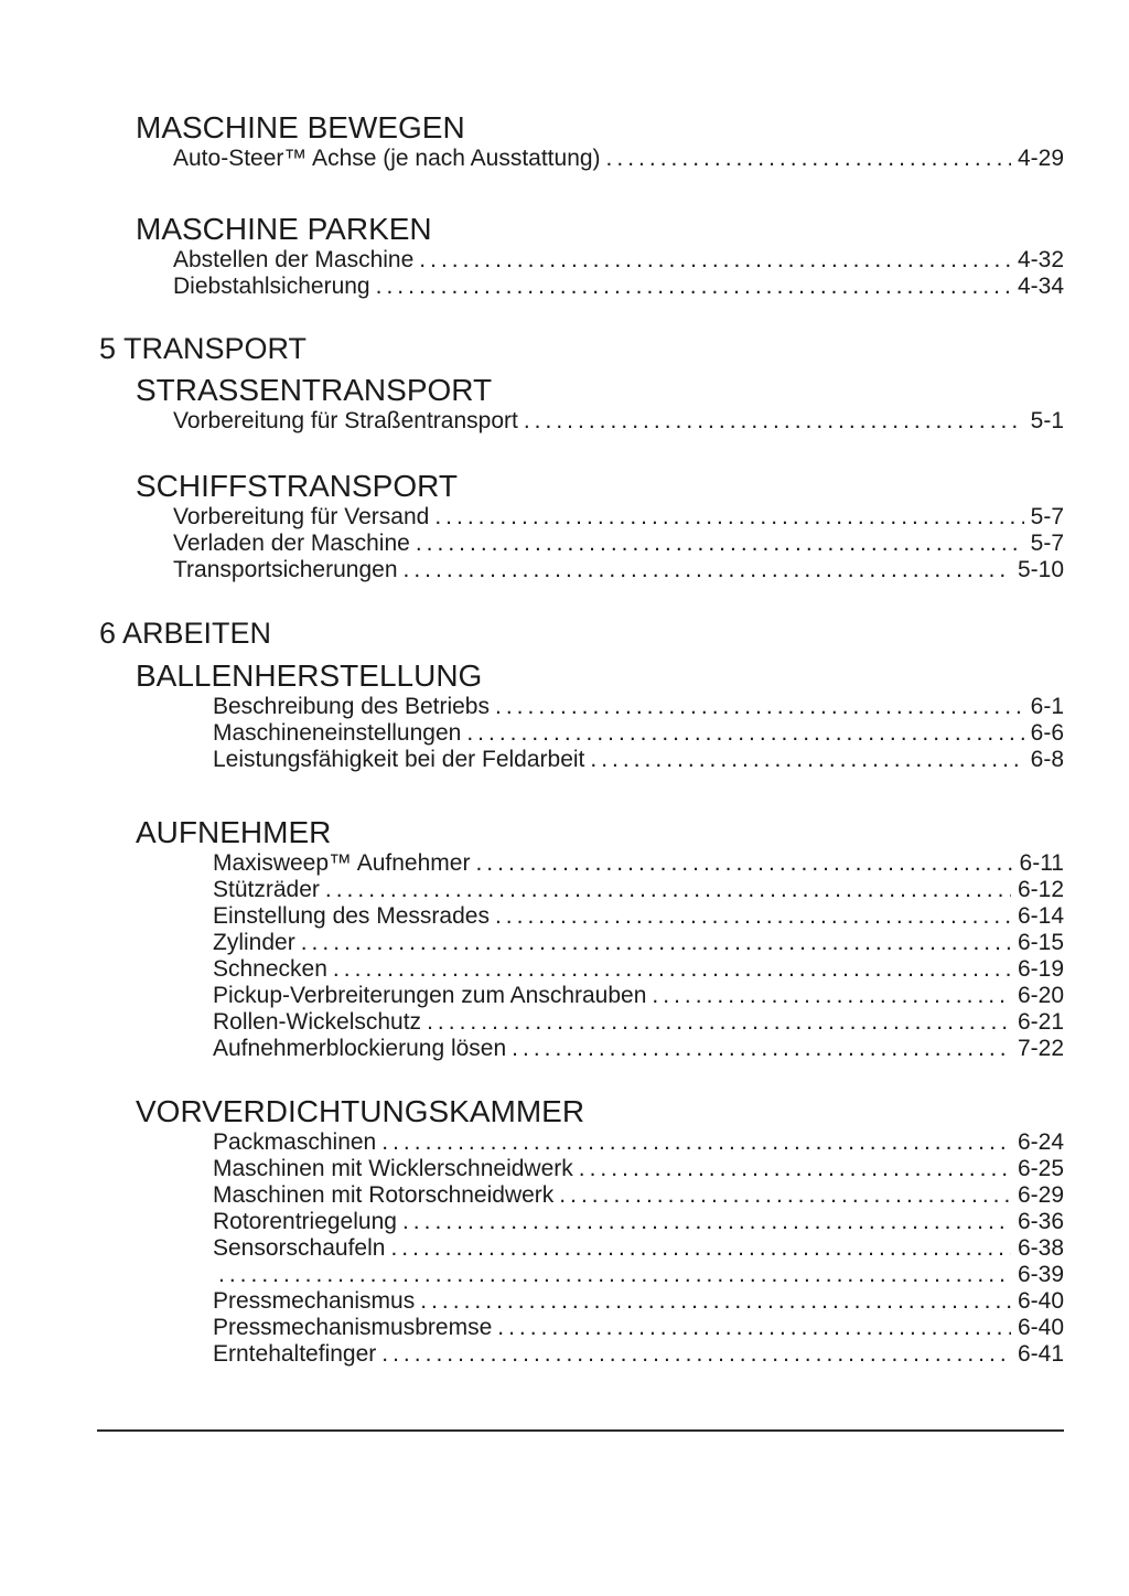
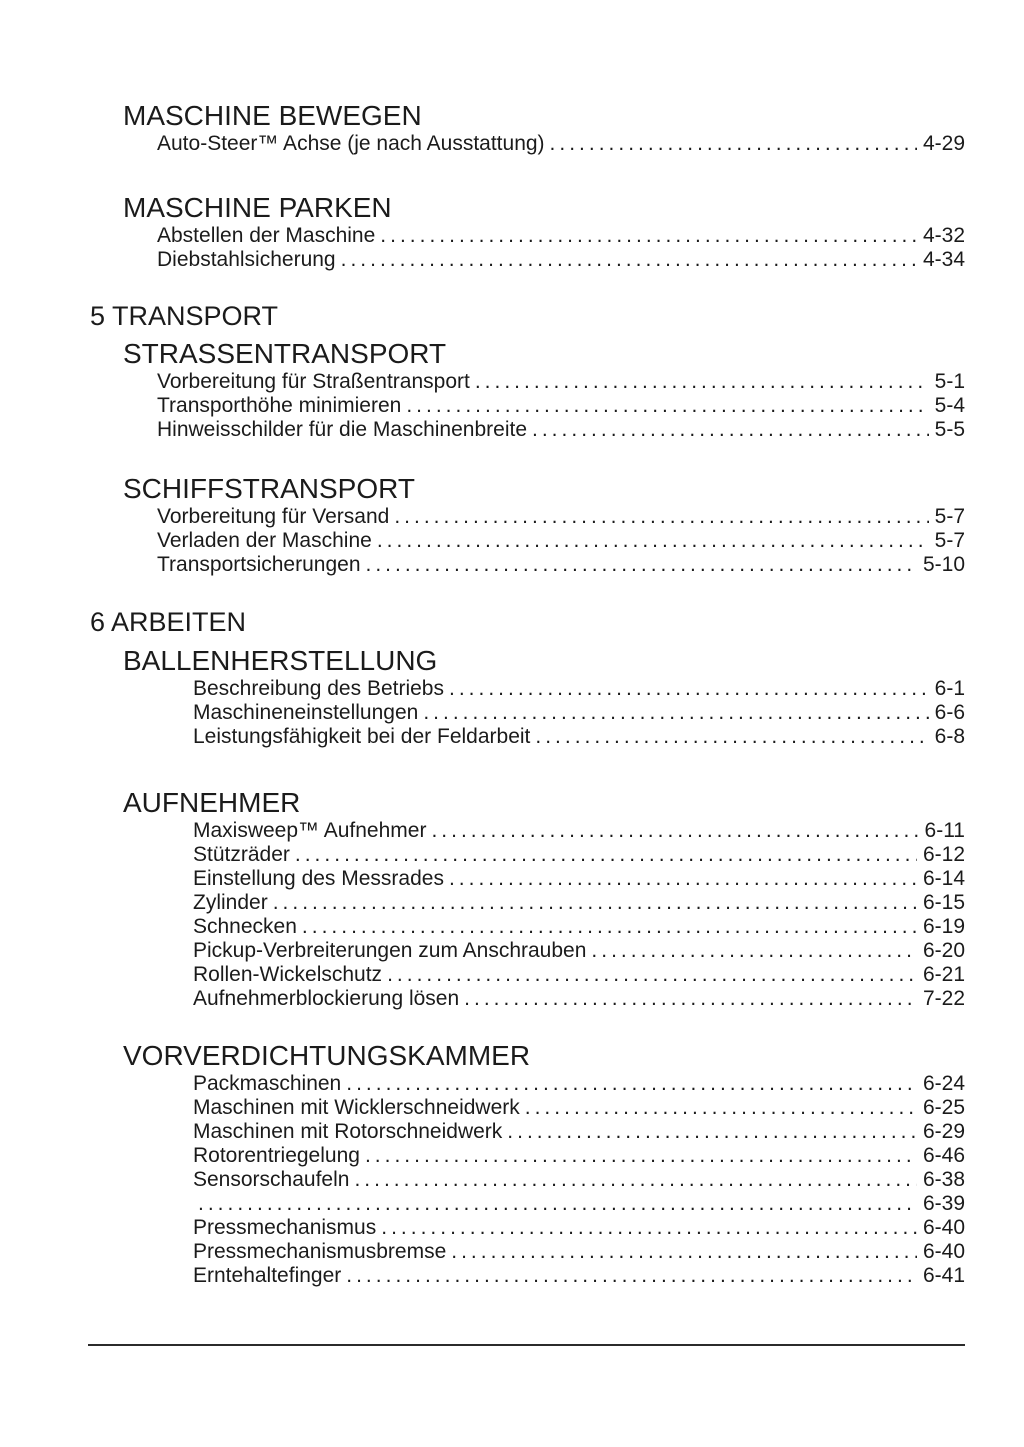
  MASCHINE BEWEGEN
  Auto-Steer™ Achse (je nach Ausstattung)
  4-29
  MASCHINE PARKEN
  Abstellen der Maschine
  4-32
  Diebstahlsicherung
  4-34
  5 TRANSPORT
  STRASSENTRANSPORT
  Vorbereitung für Straßentransport
  5-1
+ Transporthöhe minimieren
+ 5-4
+ Hinweisschilder für die Maschinenbreite
+ 5-5
  SCHIFFSTRANSPORT
  Vorbereitung für Versand
  5-7
  Verladen der Maschine
  5-7
  Transportsicherungen
  5-10
  6 ARBEITEN
  BALLENHERSTELLUNG
  Beschreibung des Betriebs
  6-1
  Maschineneinstellungen
  6-6
  Leistungsfähigkeit bei der Feldarbeit
  6-8
  AUFNEHMER
  Maxisweep™ Aufnehmer
  6-11
  Stützräder
  6-12
  Einstellung des Messrades
  6-14
  Zylinder
  6-15
  Schnecken
  6-19
  Pickup-Verbreiterungen zum Anschrauben
  6-20
  Rollen-Wickelschutz
  6-21
  Aufnehmerblockierung lösen
  7-22
  VORVERDICHTUNGSKAMMER
  Packmaschinen
  6-24
  Maschinen mit Wicklerschneidwerk
  6-25
  Maschinen mit Rotorschneidwerk
  6-29
  Rotorentriegelung
- 6-36
+ 6-46
  Sensorschaufeln
  6-38
  6-39
  Pressmechanismus
  6-40
  Pressmechanismusbremse
  6-40
  Erntehaltefinger
  6-41
